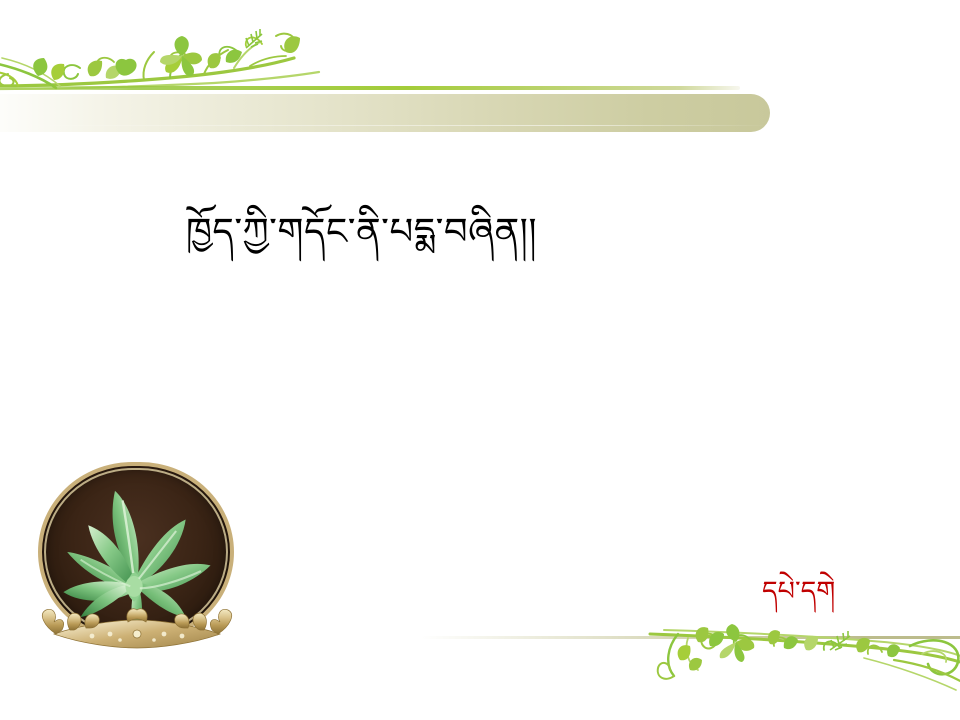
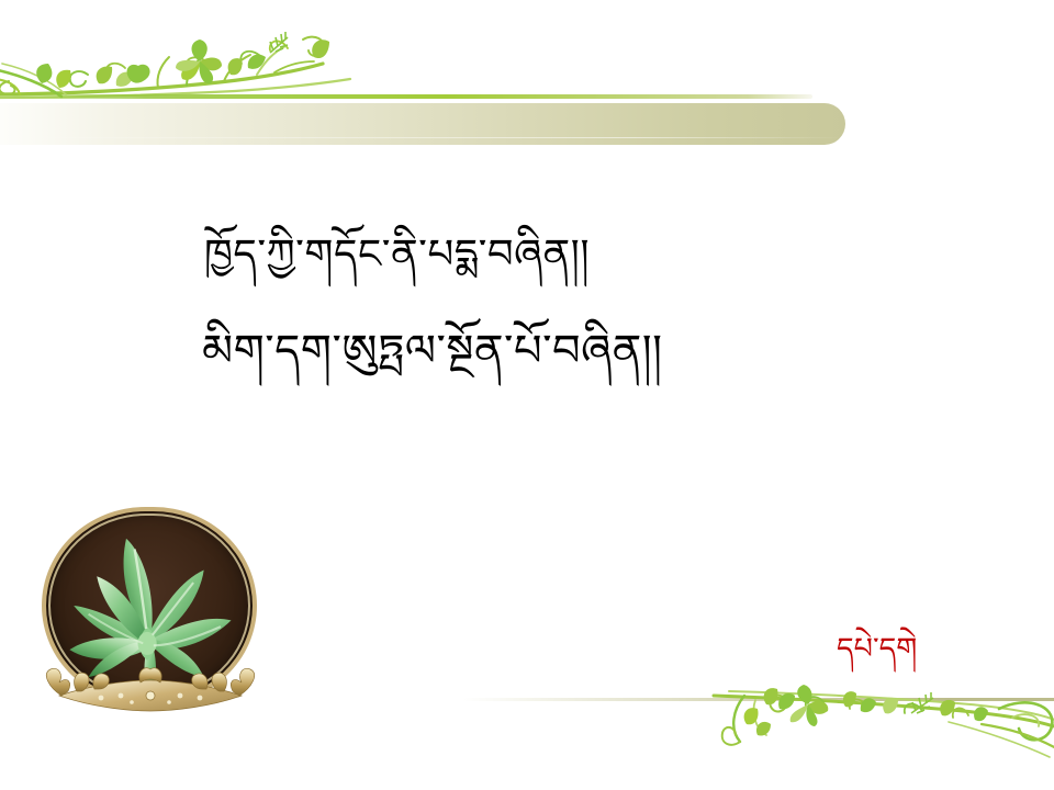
  ཁྱོད་ཀྱི་གདོང་ནི་པདྨ་བཞིན།།
+ མིག་དག་ཨུཏྤལ་སྔོན་པོ་བཞིན།།
  དཔེ་དགེ
